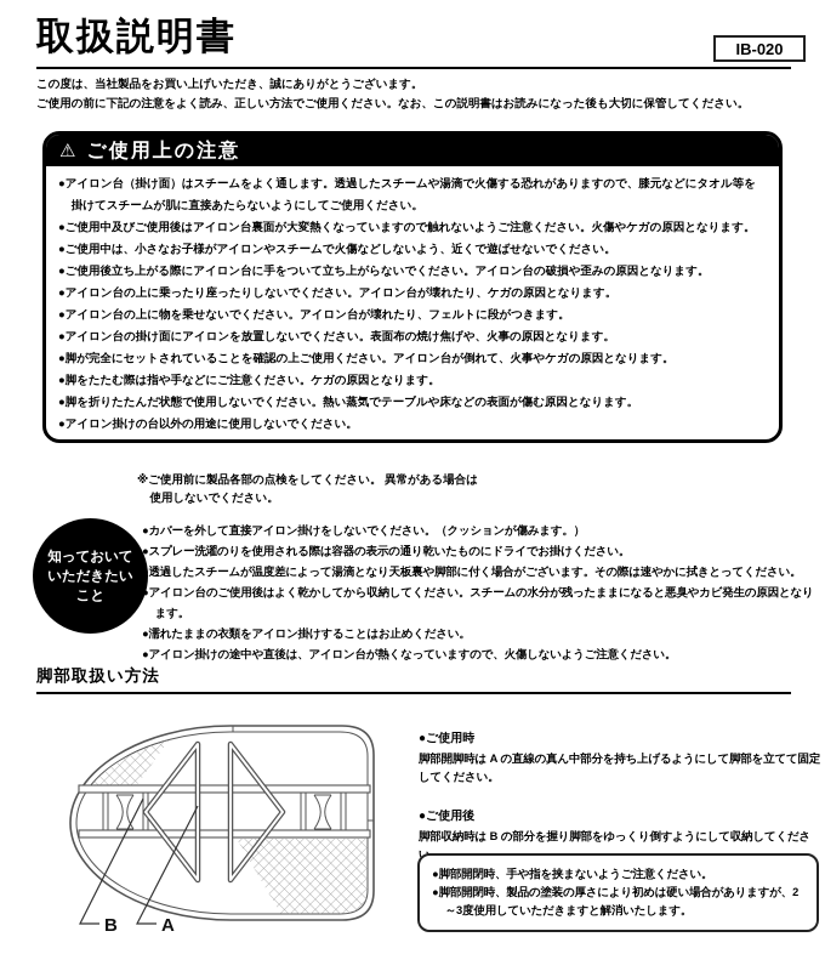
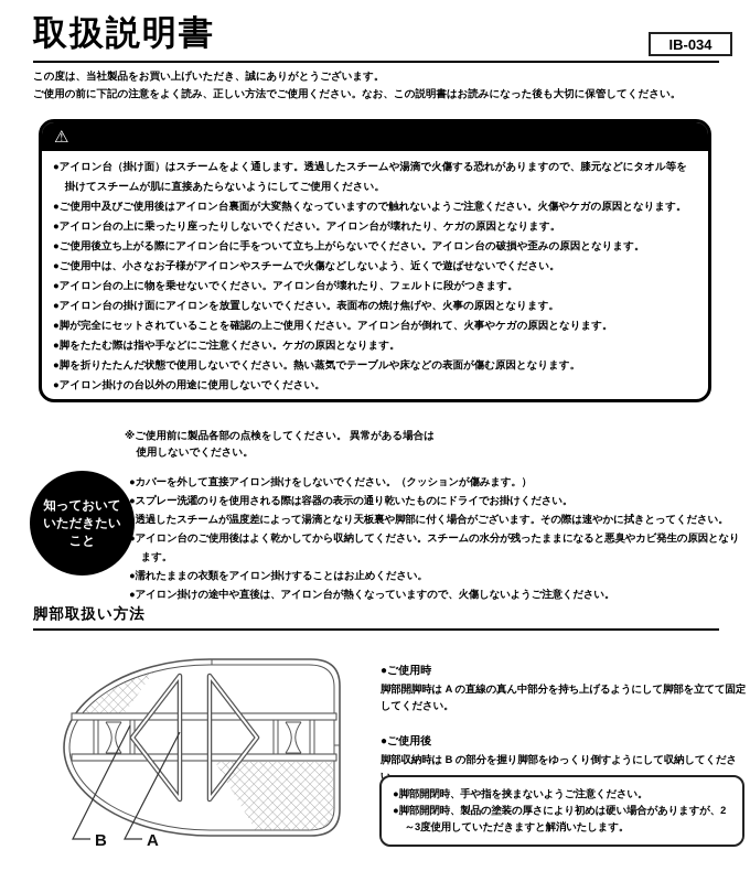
  取扱説明書
- IB-020
+ IB-034
  この度は、当社製品をお買い上げいただき、誠にありがとうございます。
  ご使用の前に下記の注意をよく読み、正しい方法でご使用ください。なお、この説明書はお読みになった後も大切に保管してください。
  ⚠
- ご使用上の注意
  ●アイロン台（掛け面）はスチームをよく通します。透過したスチームや湯滴で火傷する恐れがありますので、膝元などにタオル等を掛けてスチームが肌に直接あたらないようにしてご使用ください。
  ●ご使用中及びご使用後はアイロン台裏面が大変熱くなっていますので触れないようご注意ください。火傷やケガの原因となります。
- ●ご使用中は、小さなお子様がアイロンやスチームで火傷などしないよう、近くで遊ばせないでください。
+ ●アイロン台の上に乗ったり座ったりしないでください。アイロン台が壊れたり、ケガの原因となります。
  ●ご使用後立ち上がる際にアイロン台に手をついて立ち上がらないでください。アイロン台の破損や歪みの原因となります。
- ●アイロン台の上に乗ったり座ったりしないでください。アイロン台が壊れたり、ケガの原因となります。
+ ●ご使用中は、小さなお子様がアイロンやスチームで火傷などしないよう、近くで遊ばせないでください。
  ●アイロン台の上に物を乗せないでください。アイロン台が壊れたり、フェルトに段がつきます。
  ●アイロン台の掛け面にアイロンを放置しないでください。表面布の焼け焦げや、火事の原因となります。
  ●脚が完全にセットされていることを確認の上ご使用ください。アイロン台が倒れて、火事やケガの原因となります。
  ●脚をたたむ際は指や手などにご注意ください。ケガの原因となります。
  ●脚を折りたたんだ状態で使用しないでください。熱い蒸気でテーブルや床などの表面が傷む原因となります。
  ●アイロン掛けの台以外の用途に使用しないでください。
  ※ご使用前に製品各部の点検をしてください。 異常がある場合は
  使用しないでください。
  知っておいて
  いただきたい
  こと
  ●カバーを外して直接アイロン掛けをしないでください。（クッションが傷みます。）
  ●スプレー洗濯のりを使用される際は容器の表示の通り乾いたものにドライでお掛けください。
  ●透過したスチームが温度差によって湯滴となり天板裏や脚部に付く場合がございます。その際は速やかに拭きとってください。
  ●アイロン台のご使用後はよく乾かしてから収納してください。スチームの水分が残ったままになると悪臭やカビ発生の原因となります。
  ●濡れたままの衣類をアイロン掛けすることはお止めください。
  ●アイロン掛けの途中や直後は、アイロン台が熱くなっていますので、火傷しないようご注意ください。
  脚部取扱い方法
  B
  A
  ●ご使用時
  脚部開脚時は A の直線の真ん中部分を持ち上げるようにして脚部を立てて固定してください。
  ●ご使用後
  脚部収納時は B の部分を握り脚部をゆっくり倒すようにして収納してくださ
  ●脚部開閉時、手や指を挟まないようご注意ください。
  ●脚部開閉時、製品の塗装の厚さにより初めは硬い場合がありますが、2～3度使用していただきますと解消いたします。
